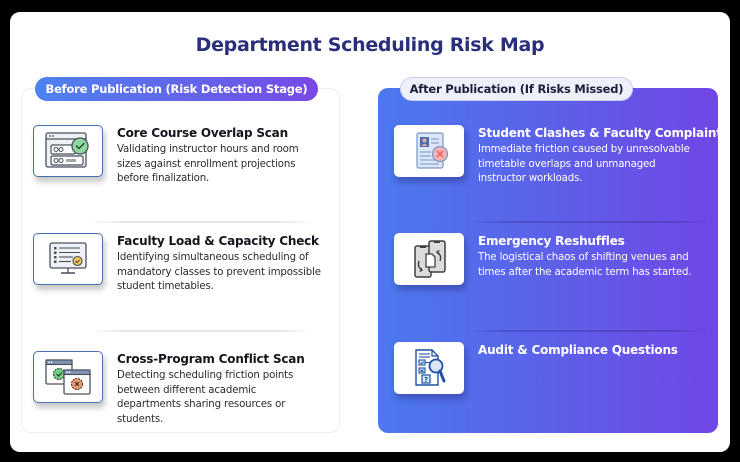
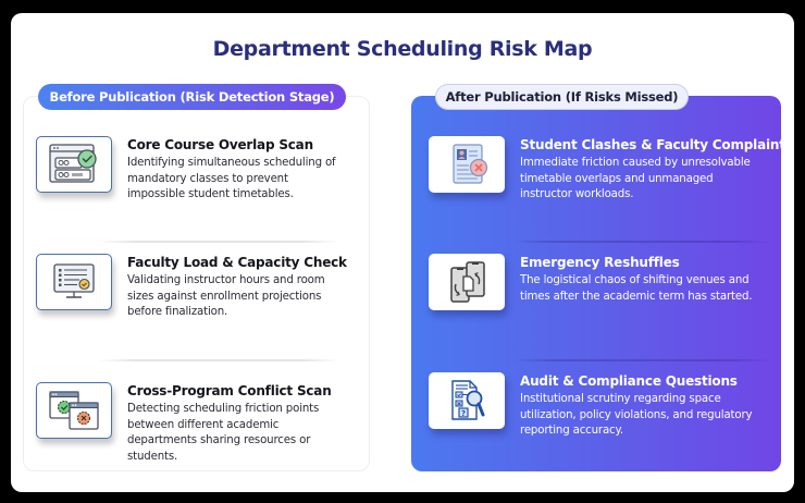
  Department Scheduling Risk Map
  Before Publication (Risk Detection Stage)
  Core Course Overlap Scan
- Validating instructor hours and room sizes against enrollment projections before finalization.
+ Identifying simultaneous scheduling of mandatory classes to prevent impossible student timetables.
  Faculty Load & Capacity Check
- Identifying simultaneous scheduling of mandatory classes to prevent impossible student timetables.
+ Validating instructor hours and room sizes against enrollment projections before finalization.
  Cross-Program Conflict Scan
  Detecting scheduling friction points between different academic departments sharing resources or students.
  After Publication (If Risks Missed)
  Student Clashes & Faculty Complaints
  Immediate friction caused by unresolvable timetable overlaps and unmanaged instructor workloads.
  Emergency Reshuffles
  The logistical chaos of shifting venues and times after the academic term has started.
  ?
  Audit & Compliance Questions
+ Institutional scrutiny regarding space utilization, policy violations, and regulatory reporting accuracy.
